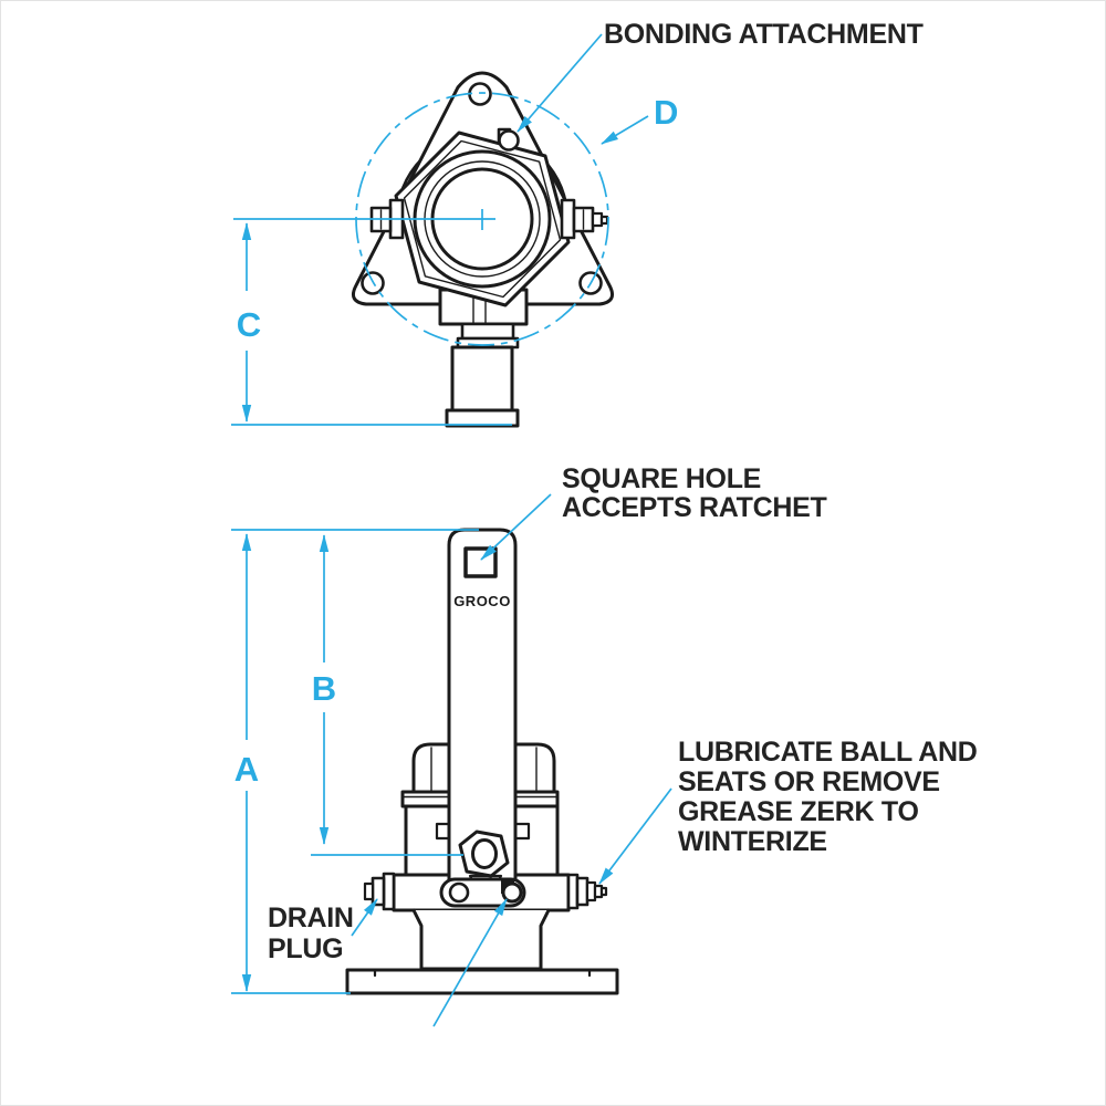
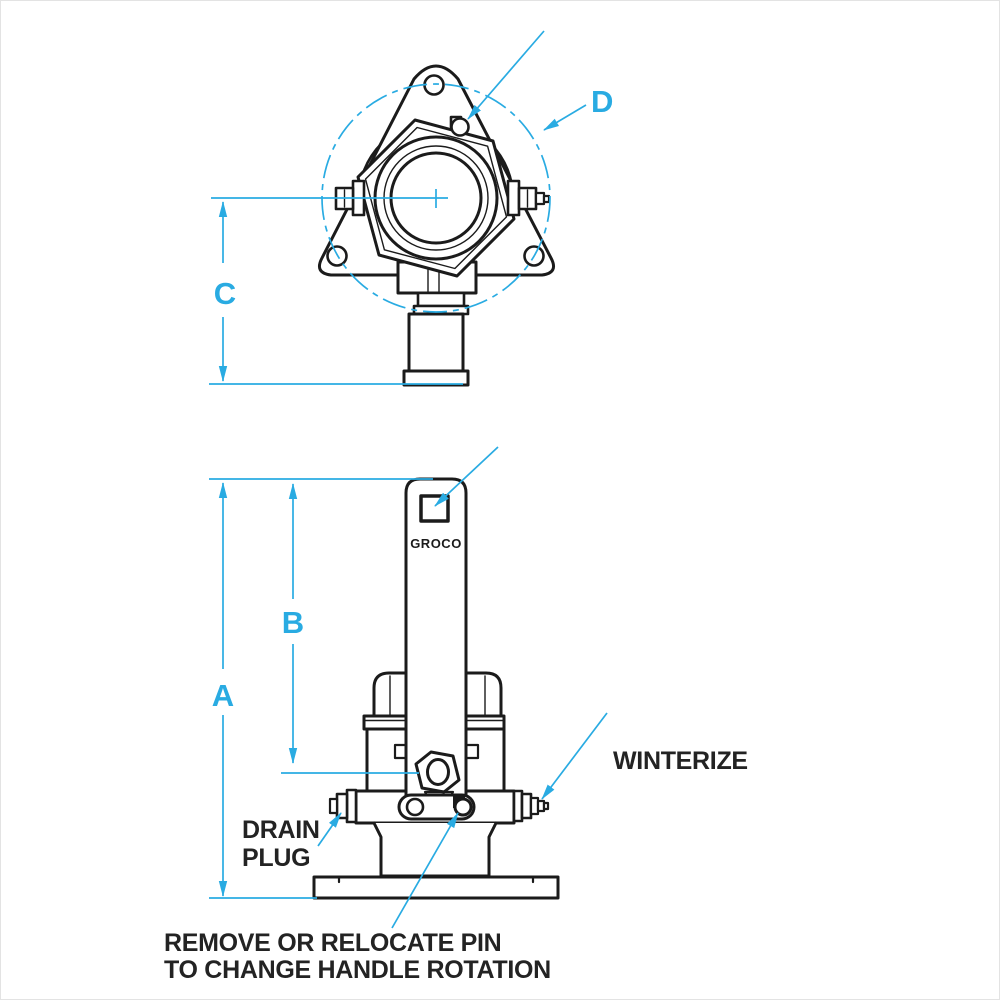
  GROCO
  C
  A
  B
  D
- BONDING ATTACHMENT
- SQUARE HOLE
- ACCEPTS RATCHET
- LUBRICATE BALL AND
- SEATS OR REMOVE
- GREASE ZERK TO
  WINTERIZE
  DRAIN
  PLUG
+ REMOVE OR RELOCATE PIN
+ TO CHANGE HANDLE ROTATION
